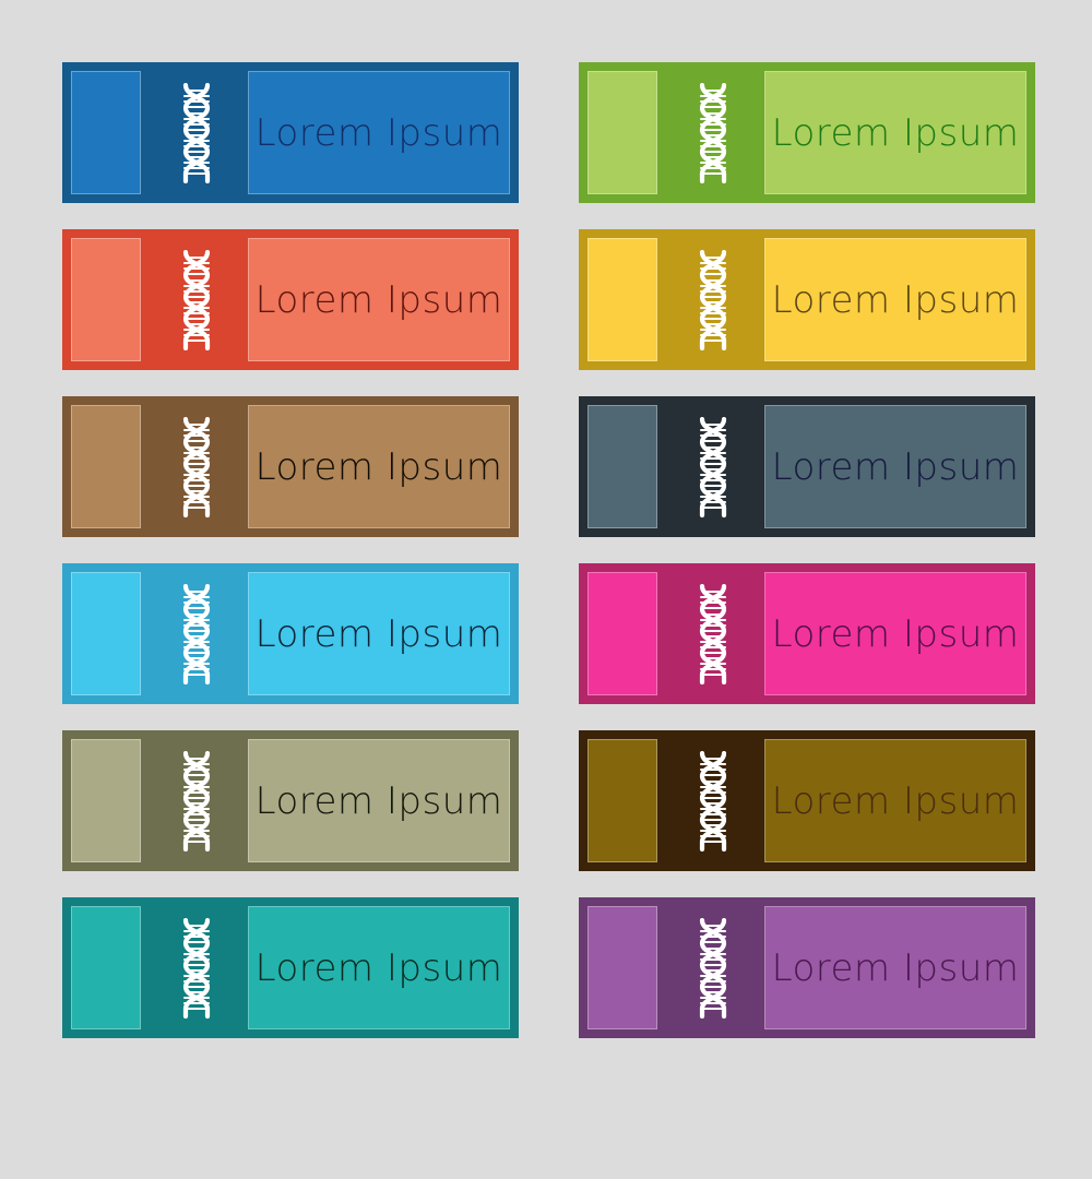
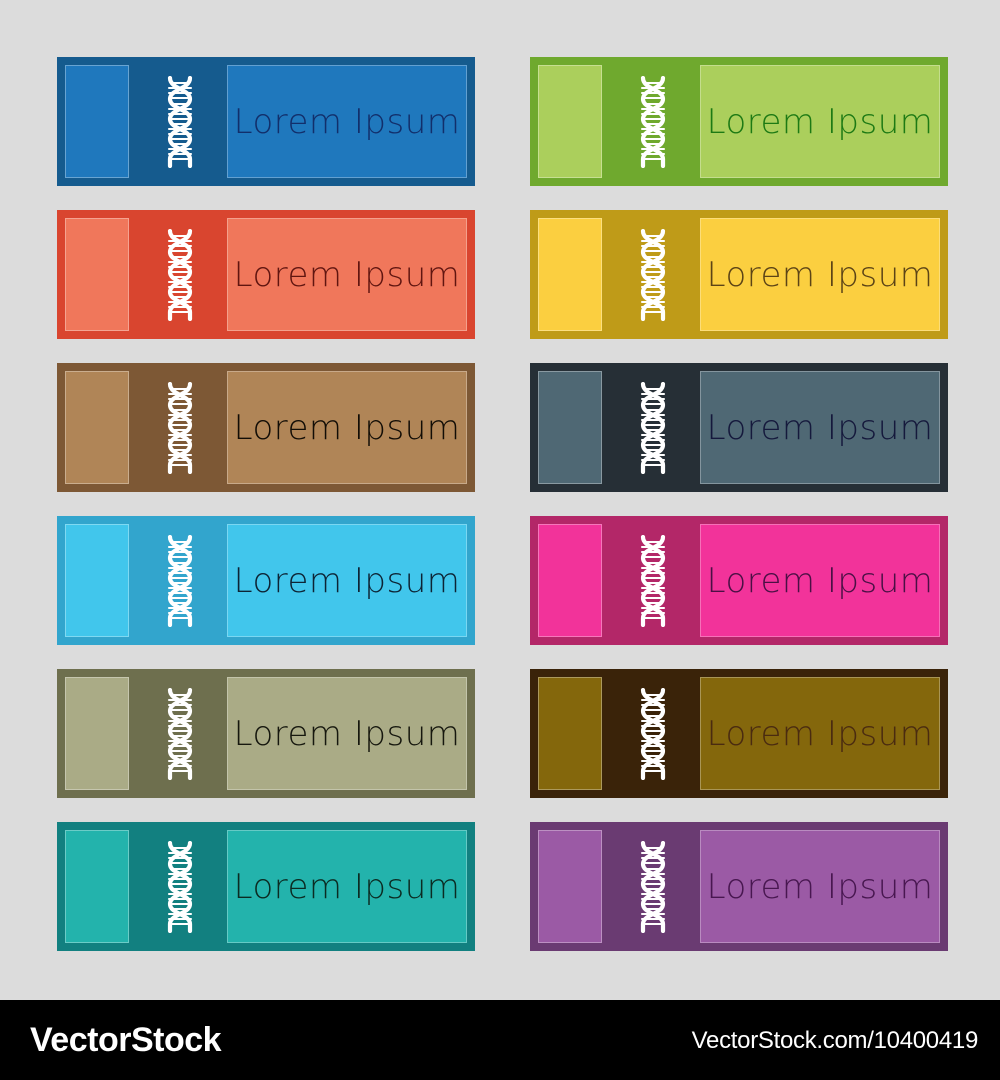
  Lorem Ipsum
  Lorem Ipsum
  Lorem Ipsum
  Lorem Ipsum
  Lorem Ipsum
  Lorem Ipsum
  Lorem Ipsum
  Lorem Ipsum
  Lorem Ipsum
  Lorem Ipsum
  Lorem Ipsum
  Lorem Ipsum
+ VectorStock
+ VectorStock.com/10400419
